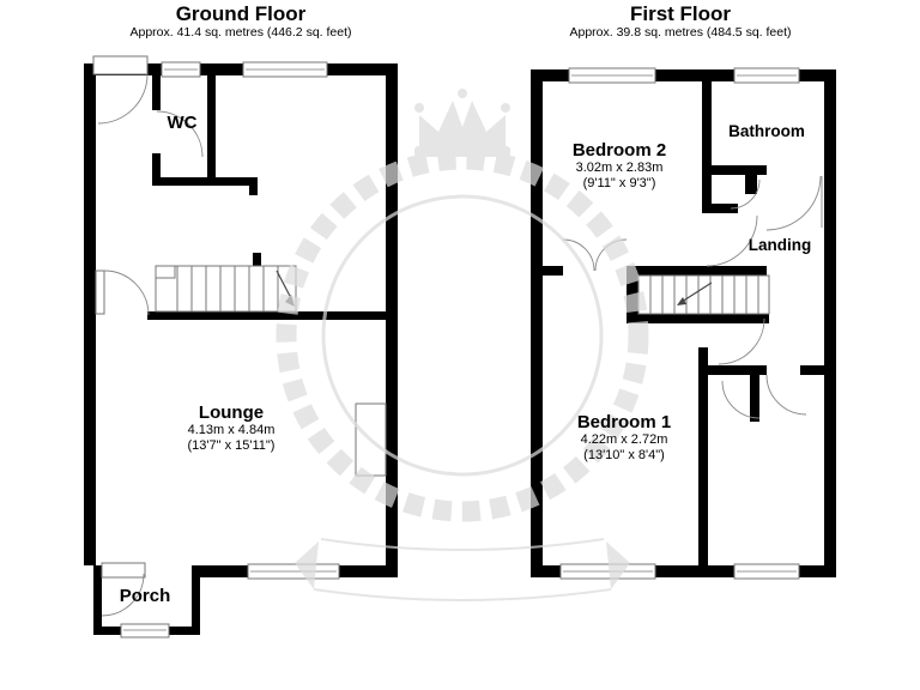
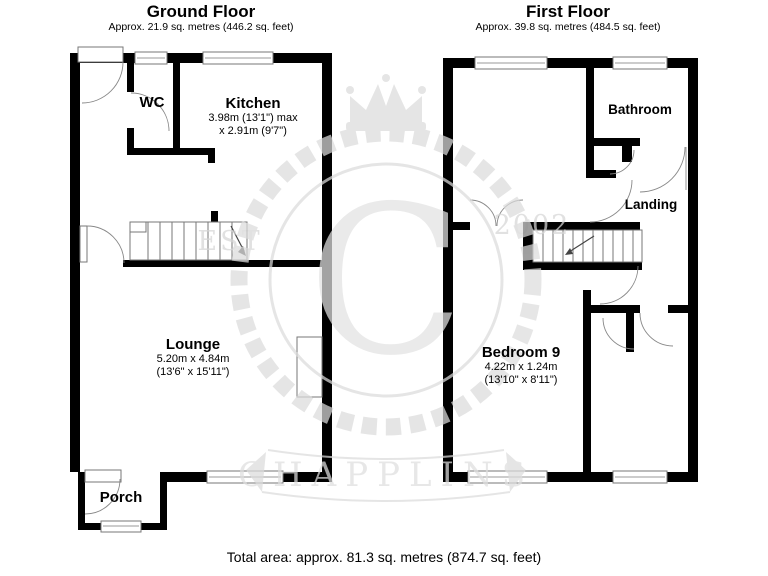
+ C
+ EST
+ 2002
+ CHAPPLINS
  Ground Floor
- Approx. 41.4 sq. metres (446.2 sq. feet)
+ Approx. 21.9 sq. metres (446.2 sq. feet)
  First Floor
  Approx. 39.8 sq. metres (484.5 sq. feet)
  WC
+ Kitchen
+ 3.98m (13'1") max
+ x 2.91m (9'7")
  Lounge
- 4.13m x 4.84m
+ 5.20m x 4.84m
- (13'7" x 15'11")
+ (13'6" x 15'11")
  Porch
- Bedroom 2
- 3.02m x 2.83m
- (9'11" x 9'3")
  Bathroom
  Landing
- Bedroom 1
+ Bedroom 9
- 4.22m x 2.72m
+ 4.22m x 1.24m
- (13'10" x 8'4")
+ (13'10" x 8'11")
+ Total area: approx. 81.3 sq. metres (874.7 sq. feet)
